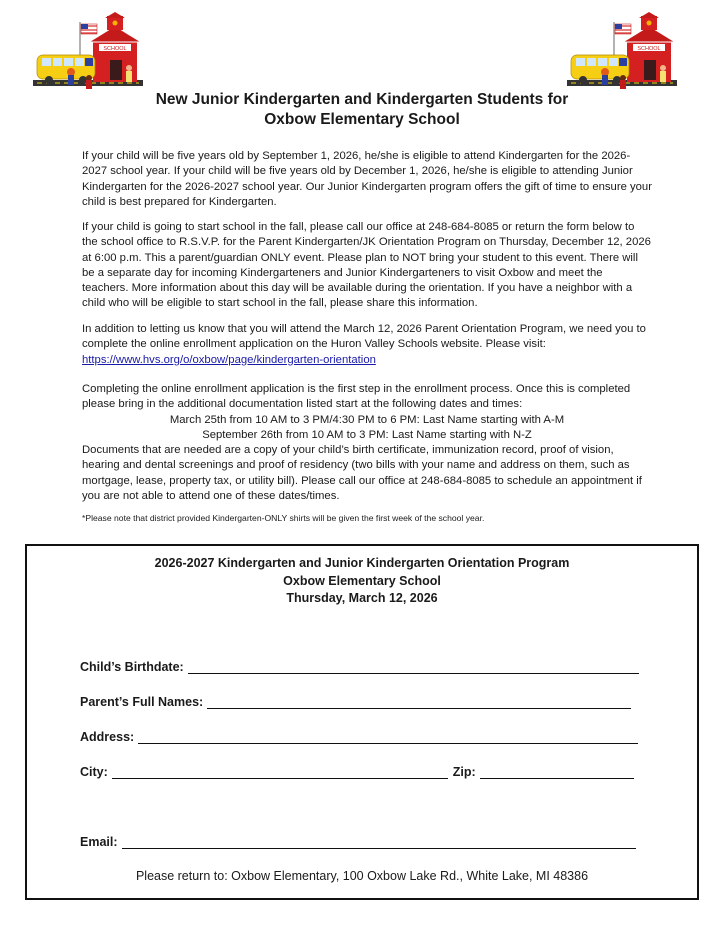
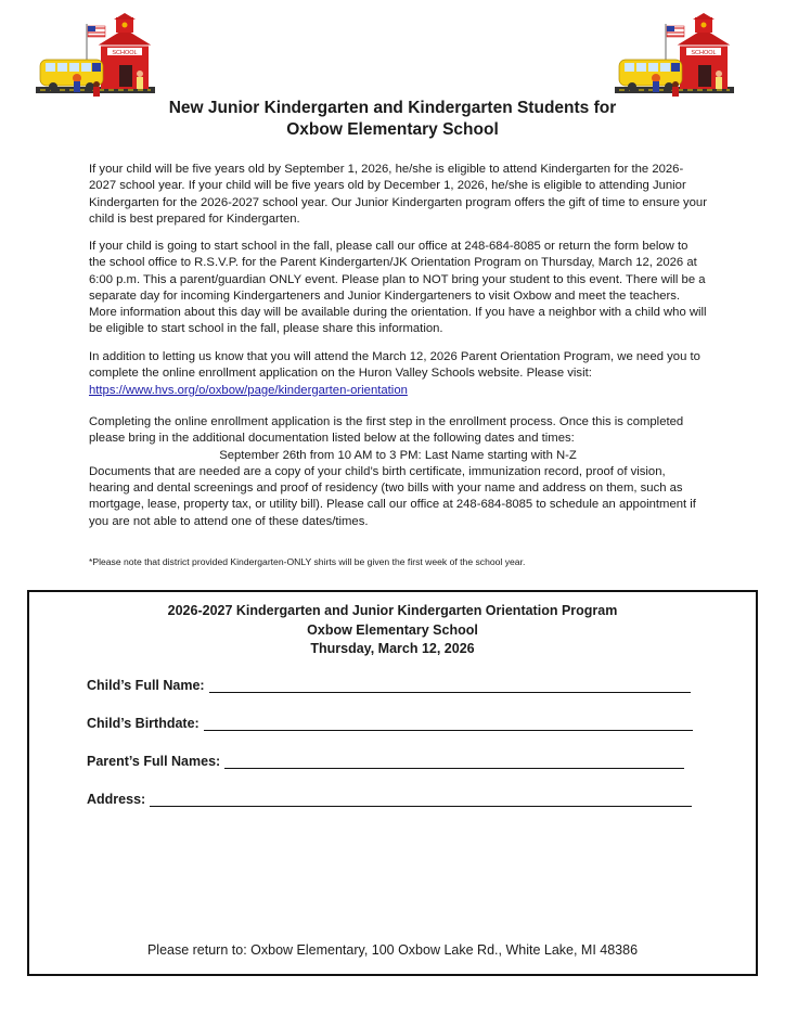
  New Junior Kindergarten and Kindergarten Students for
  Oxbow Elementary School
  If your child will be five years old by September 1, 2026, he/she is eligible to attend Kindergarten for the 2026-2027 school year. If your child will be five years old by December 1, 2026, he/she is eligible to attending Junior Kindergarten for the 2026-2027 school year. Our Junior Kindergarten program offers the gift of time to ensure your child is best prepared for Kindergarten.
- If your child is going to start school in the fall, please call our office at 248-684-8085 or return the form below to the school office to R.S.V.P. for the Parent Kindergarten/JK Orientation Program on Thursday, December 12, 2026 at 6:00 p.m. This a parent/guardian ONLY event. Please plan to NOT bring your student to this event. There will be a separate day for incoming Kindergarteners and Junior Kindergarteners to visit Oxbow and meet the teachers. More information about this day will be available during the orientation. If you have a neighbor with a child who will be eligible to start school in the fall, please share this information.
+ If your child is going to start school in the fall, please call our office at 248-684-8085 or return the form below to the school office to R.S.V.P. for the Parent Kindergarten/JK Orientation Program on Thursday, March 12, 2026 at 6:00 p.m. This a parent/guardian ONLY event. Please plan to NOT bring your student to this event. There will be a separate day for incoming Kindergarteners and Junior Kindergarteners to visit Oxbow and meet the teachers. More information about this day will be available during the orientation. If you have a neighbor with a child who will be eligible to start school in the fall, please share this information.
  In addition to letting us know that you will attend the March 12, 2026 Parent Orientation Program, we need you to complete the online enrollment application on the Huron Valley Schools website. Please visit:
  https://www.hvs.org/o/oxbow/page/kindergarten-orientation
- Completing the online enrollment application is the first step in the enrollment process. Once this is completed please bring in the additional documentation listed start at the following dates and times:
+ Completing the online enrollment application is the first step in the enrollment process. Once this is completed please bring in the additional documentation listed below at the following dates and times:
- March 25th from 10 AM to 3 PM/4:30 PM to 6 PM: Last Name starting with A-M
  September 26th from 10 AM to 3 PM: Last Name starting with N-Z
  Documents that are needed are a copy of your child’s birth certificate, immunization record, proof of vision, hearing and dental screenings and proof of residency (two bills with your name and address on them, such as mortgage, lease, property tax, or utility bill). Please call our office at 248-684-8085 to schedule an appointment if you are not able to attend one of these dates/times.
  *Please note that district provided Kindergarten-ONLY shirts will be given the first week of the school year.
  2026-2027 Kindergarten and Junior Kindergarten Orientation Program
  Oxbow Elementary School
  Thursday, March 12, 2026
+ Child’s Full Name:
  Child’s Birthdate:
  Parent’s Full Names:
  Address:
- City:
- Zip:
- Email:
  Please return to: Oxbow Elementary, 100 Oxbow Lake Rd., White Lake, MI 48386
